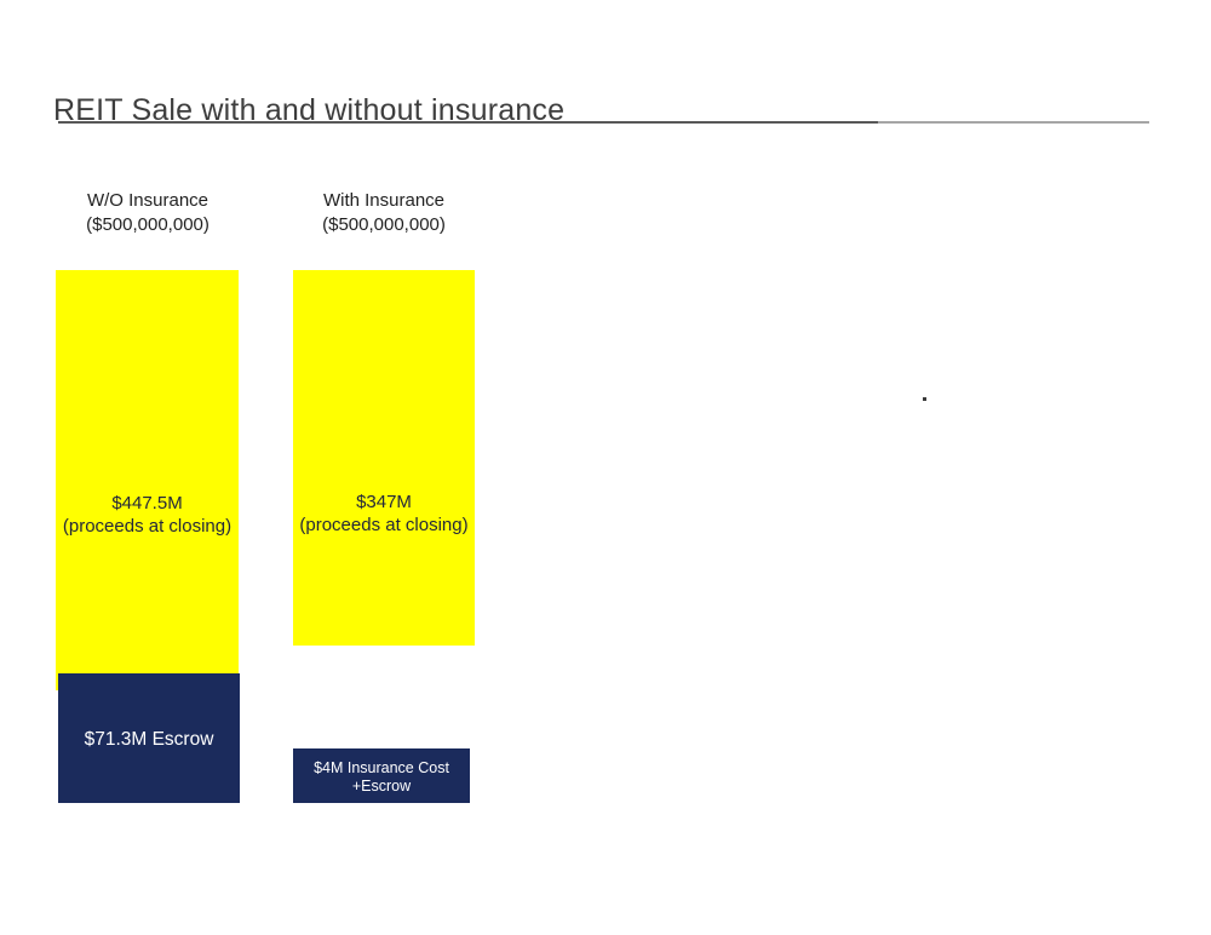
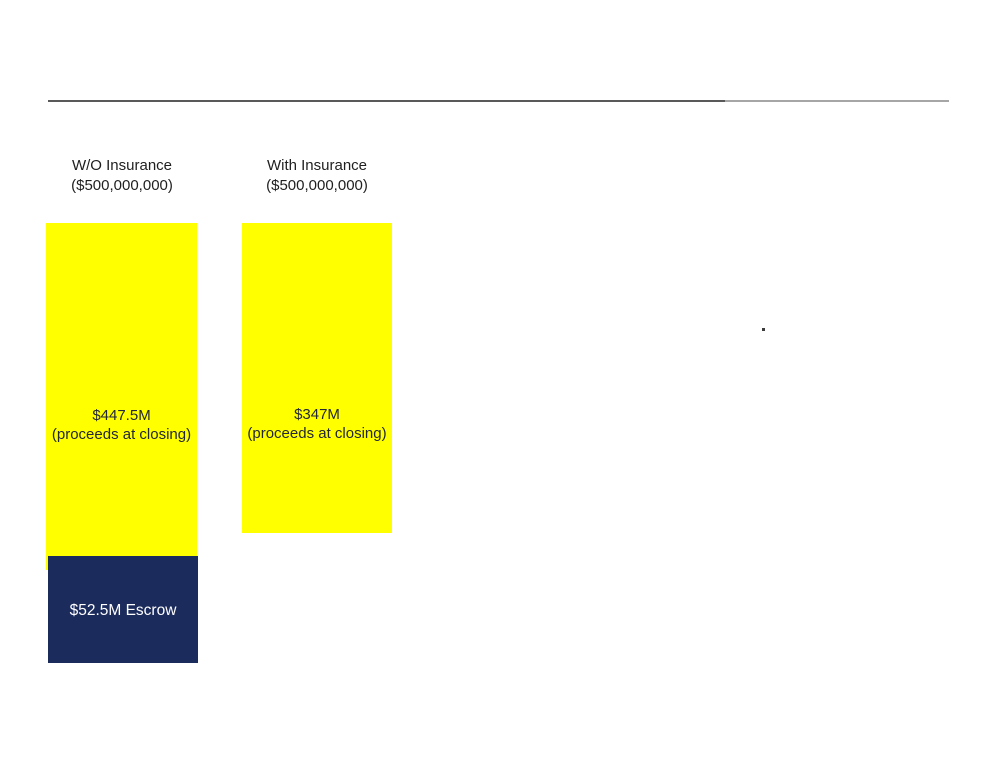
- REIT Sale with and without insurance
  W/O Insurance
  ($500,000,000)
  With Insurance
  ($500,000,000)
  $447.5M
  (proceeds at closing)
- $71.3M Escrow
+ $52.5M Escrow
  $347M
  (proceeds at closing)
- $4M Insurance Cost
- +Escrow
